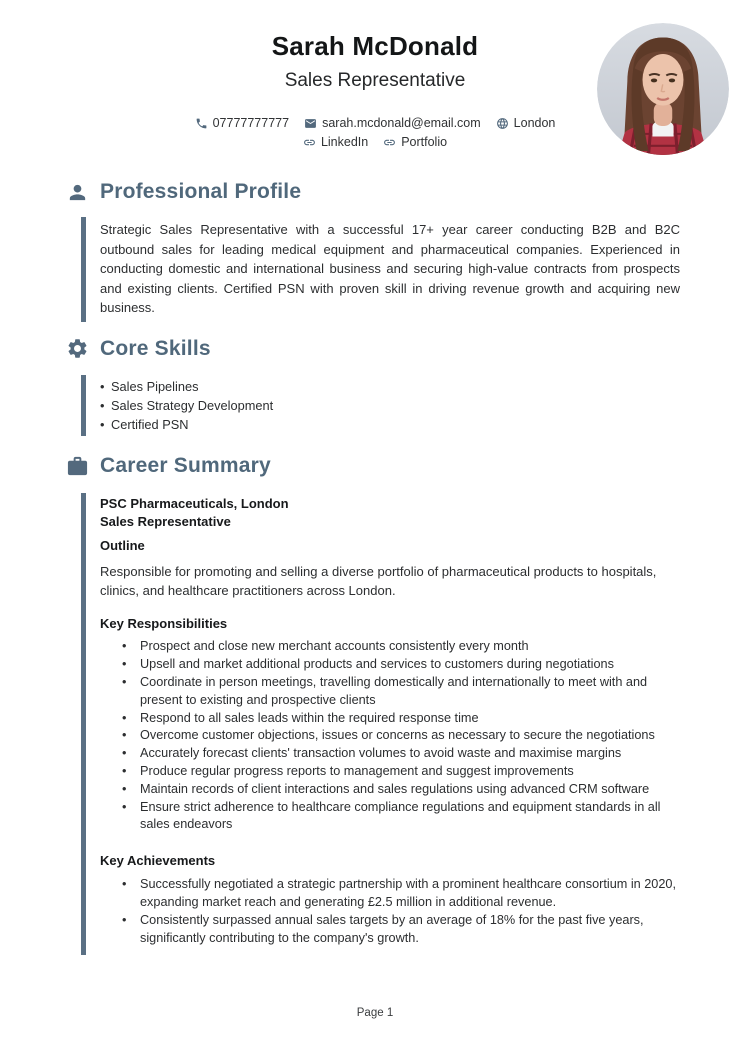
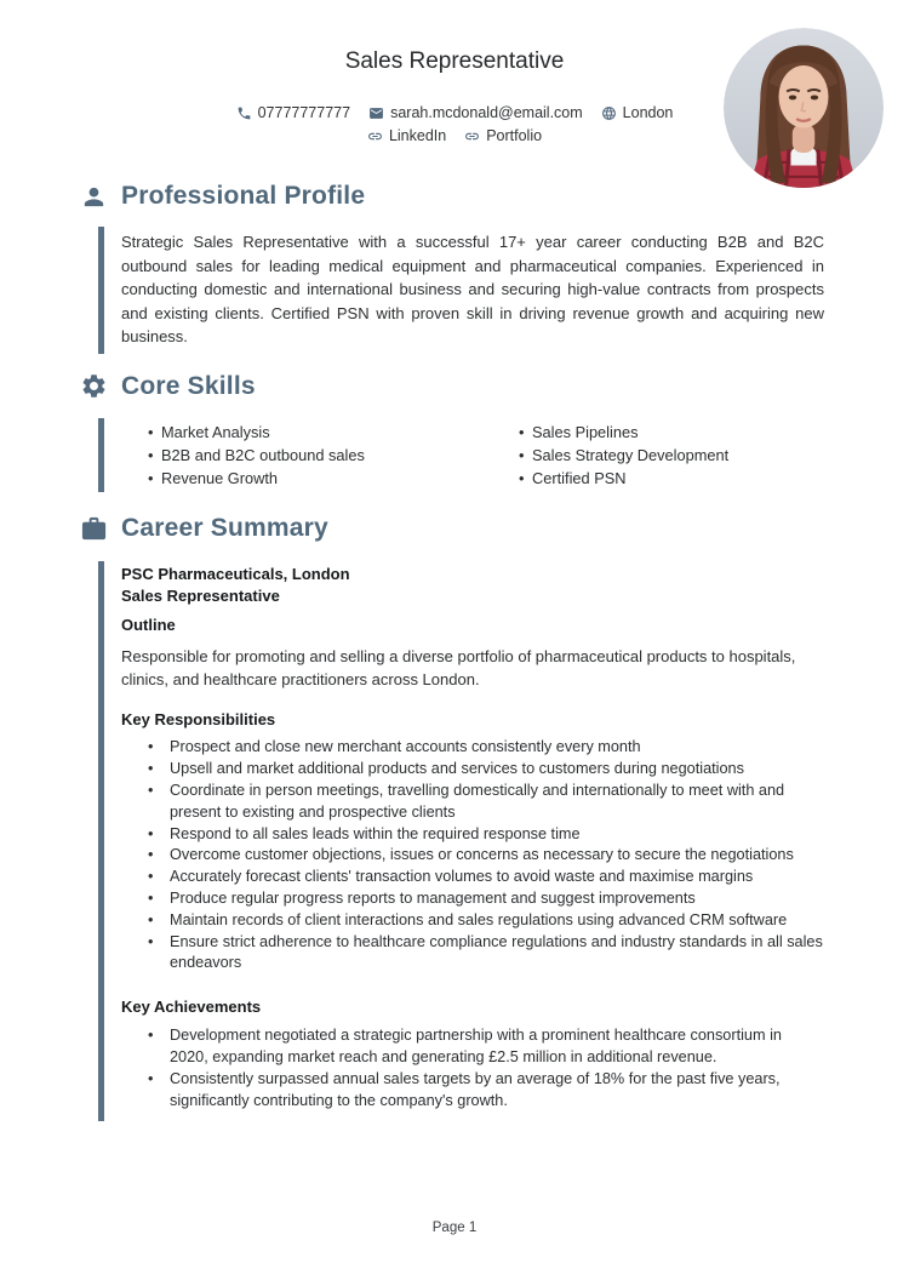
- Sarah McDonald
  Sales Representative
  07777777777
  sarah.mcdonald@email.com
  London
  LinkedIn
  Portfolio
  Professional Profile
  Strategic Sales Representative with a successful 17+ year career conducting B2B and B2C outbound sales for leading medical equipment and pharmaceutical companies. Experienced in conducting domestic and international business and securing high-value contracts from prospects and existing clients. Certified PSN with proven skill in driving revenue growth and acquiring new business.
  Core Skills
+ Market Analysis
+ B2B and B2C outbound sales
+ Revenue Growth
  Sales Pipelines
  Sales Strategy Development
  Certified PSN
  Career Summary
  PSC Pharmaceuticals, London
  Sales Representative
  Outline
  Responsible for promoting and selling a diverse portfolio of pharmaceutical products to hospitals, clinics, and healthcare practitioners across London.
  Key Responsibilities
  Prospect and close new merchant accounts consistently every month
  Upsell and market additional products and services to customers during negotiations
  Coordinate in person meetings, travelling domestically and internationally to meet with and present to existing and prospective clients
  Respond to all sales leads within the required response time
  Overcome customer objections, issues or concerns as necessary to secure the negotiations
  Accurately forecast clients' transaction volumes to avoid waste and maximise margins
  Produce regular progress reports to management and suggest improvements
  Maintain records of client interactions and sales regulations using advanced CRM software
- Ensure strict adherence to healthcare compliance regulations and equipment standards in all sales endeavors
+ Ensure strict adherence to healthcare compliance regulations and industry standards in all sales endeavors
  Key Achievements
- Successfully negotiated a strategic partnership with a prominent healthcare consortium in 2020, expanding market reach and generating £2.5 million in additional revenue.
+ Development negotiated a strategic partnership with a prominent healthcare consortium in 2020, expanding market reach and generating £2.5 million in additional revenue.
  Consistently surpassed annual sales targets by an average of 18% for the past five years, significantly contributing to the company's growth.
  Page 1
